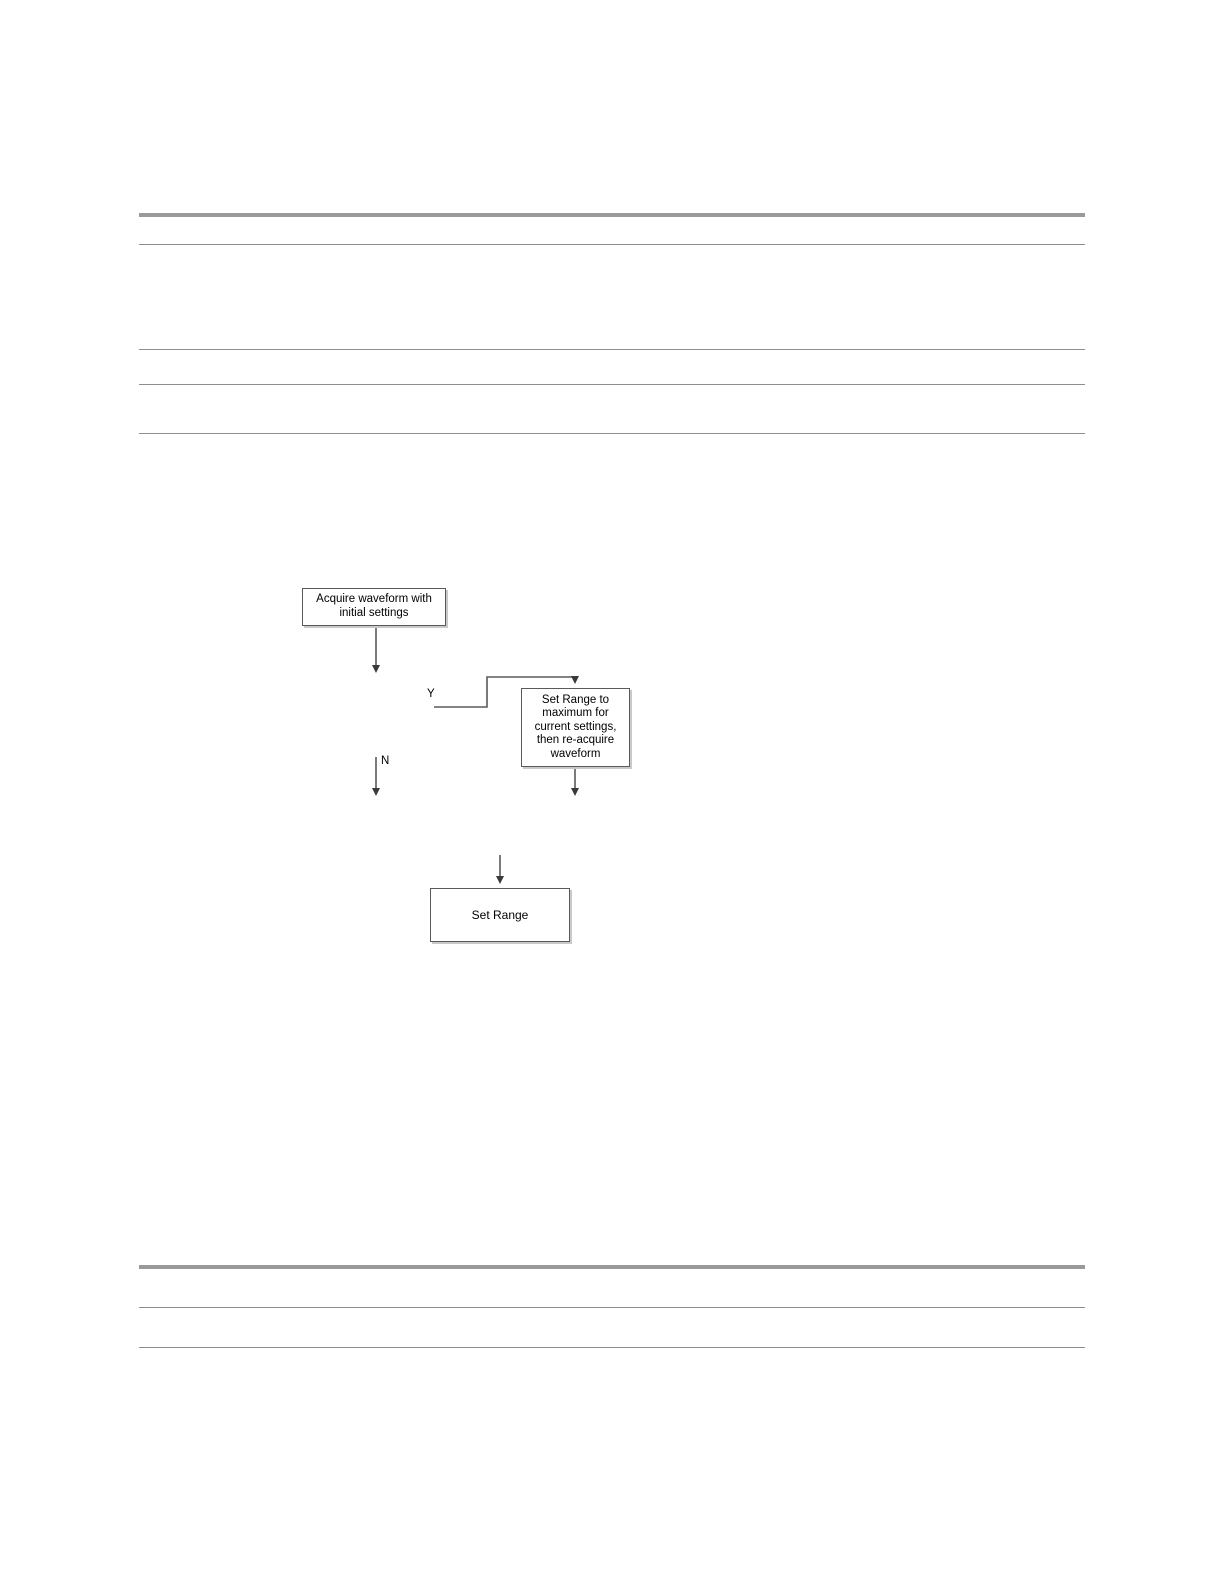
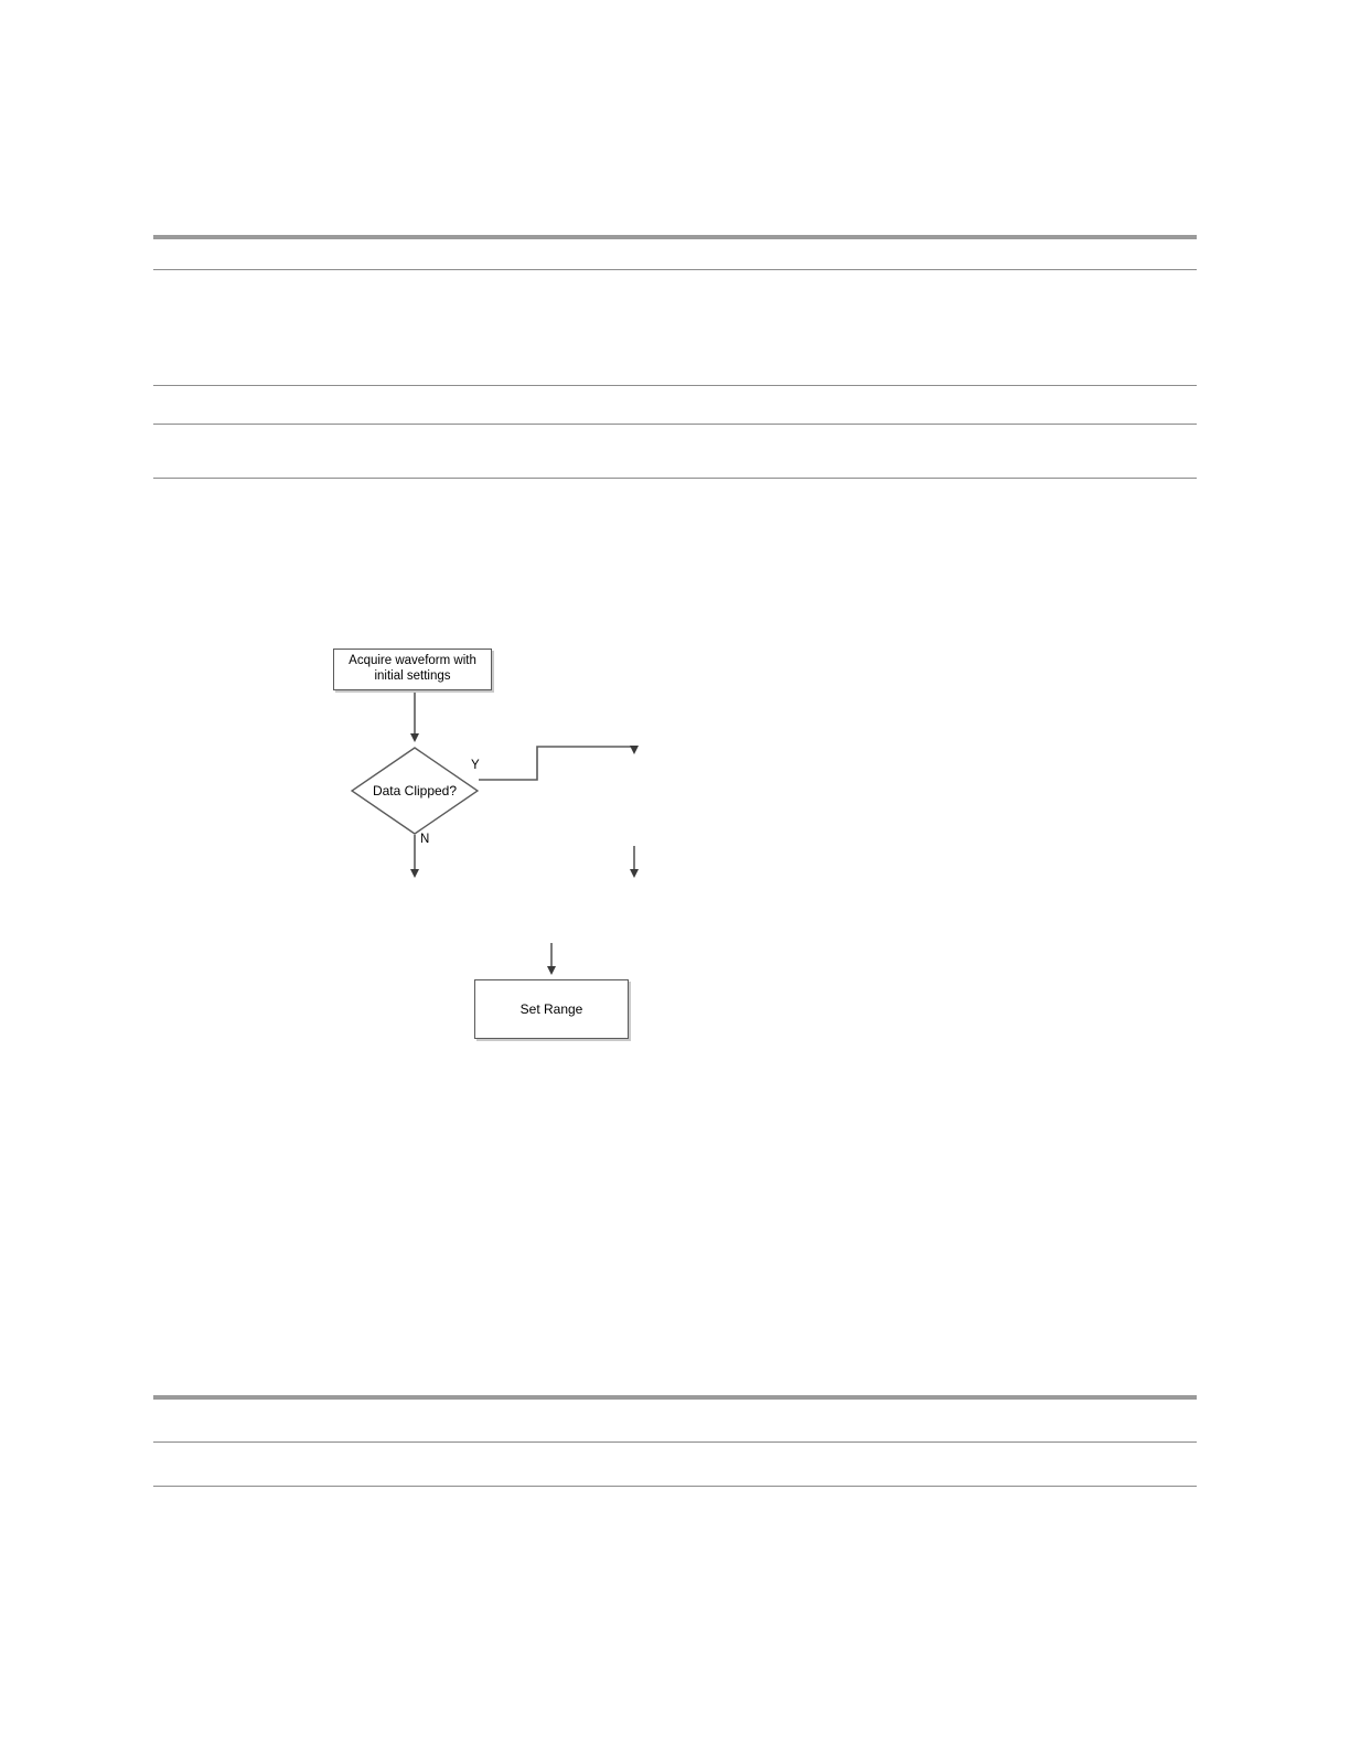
  Acquire waveform with
  initial settings
+ Data Clipped?
  Y
  N
- Set Range to
- maximum for
- current settings,
- then re-acquire
- waveform
  Set Range
